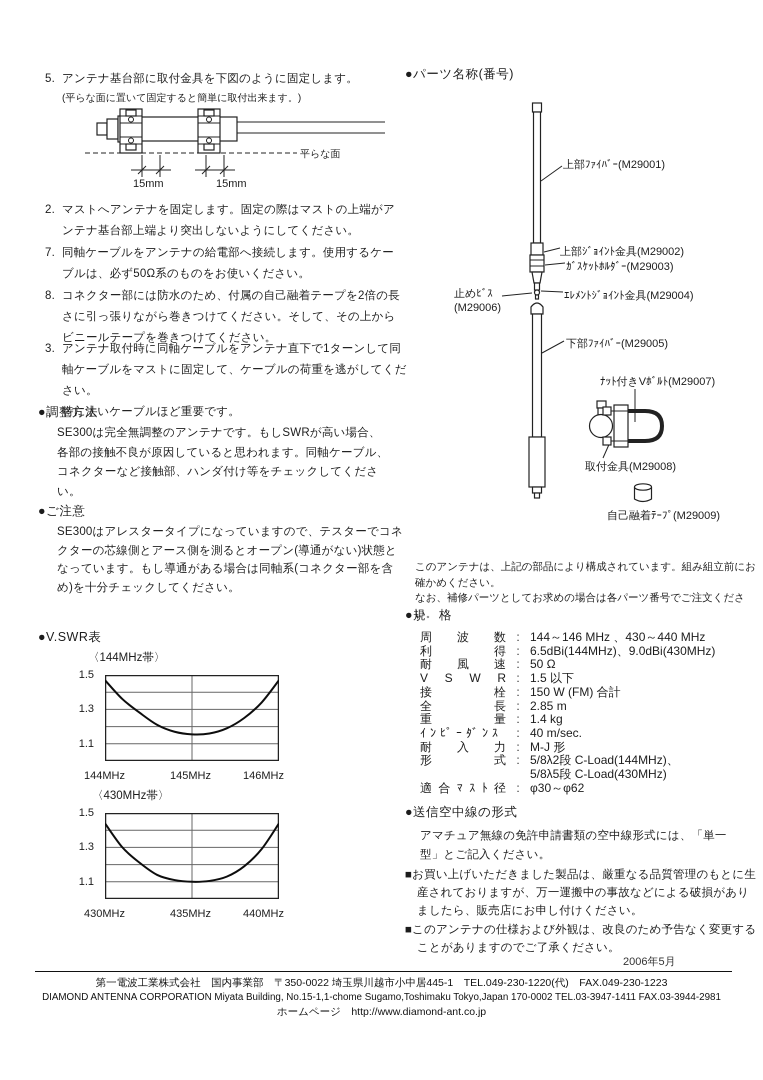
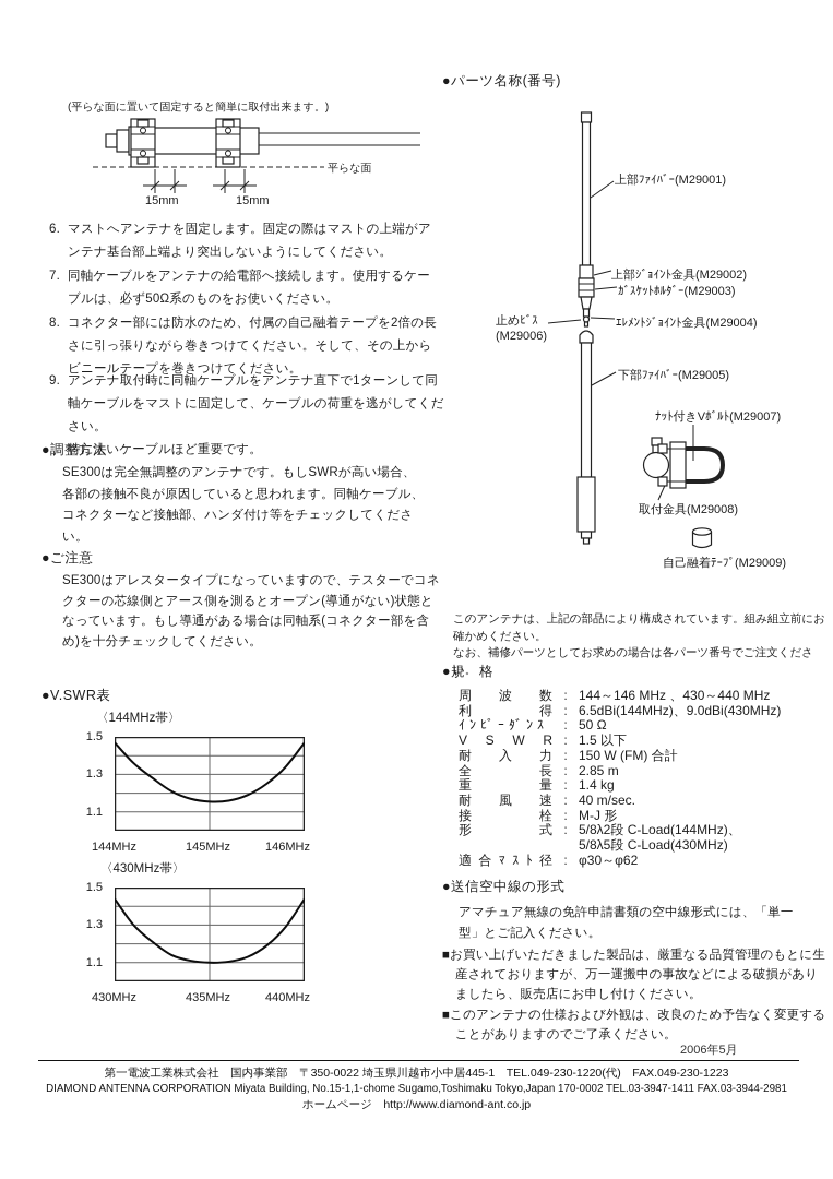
- 5.
- アンテナ基台部に取付金具を下図のように固定します。
  (平らな面に置いて固定すると簡単に取付出来ます。)
  平らな面
  15mm
  15mm
- 2.
+ 6.
  マストへアンテナを固定します。固定の際はマストの上端がアンテナ基台部上端より突出しないようにしてください。
  7.
  同軸ケーブルをアンテナの給電部へ接続します。使用するケーブルは、必ず50Ω系のものをお使いください。
  8.
  コネクター部には防水のため、付属の自己融着テープを2倍の長さに引っ張りながら巻きつけてください。そして、その上からビニールテープを巻きつけてください。
- 3.
+ 9.
  アンテナ取付時に同軸ケーブルをアンテナ直下で1ターンして同軸ケーブルをマストに固定して、ケーブルの荷重を逃がしてください。
  特に太いケーブルほど重要です。
  ●調整方法
  SE300は完全無調整のアンテナです。もしSWRが高い場合、各部の接触不良が原因していると思われます。同軸ケーブル、コネクターなど接触部、ハンダ付け等をチェックしてください。
  ●ご注意
  SE300はアレスタータイプになっていますので、テスターでコネクターの芯線側とアース側を測るとオープン(導通がない)状態となっています。もし導通がある場合は同軸系(コネクター部を含め)を十分チェックしてください。
  ●V.SWR表
  〈144MHz帯〉
  1.5
  1.3
  1.1
  144MHz
  145MHz
  146MHz
  〈430MHz帯〉
  1.5
  1.3
  1.1
  430MHz
  435MHz
  440MHz
  ●パーツ名称(番号)
  上部ﾌｧｲﾊﾞｰ(M29001)
  上部ｼﾞｮｲﾝﾄ金具(M29002)
  ｶﾞｽｹｯﾄﾎﾙﾀﾞｰ(M29003)
  ｴﾚﾒﾝﾄｼﾞｮｲﾝﾄ金具(M29004)
  止めﾋﾞｽ
  (M29006)
  下部ﾌｧｲﾊﾞｰ(M29005)
  ﾅｯﾄ付きVﾎﾞﾙﾄ(M29007)
  取付金具(M29008)
  自己融着ﾃｰﾌﾟ(M29009)
  このアンテナは、上記の部品により構成されています。組み組立前にお確かめください。
  なお、補修パーツとしてお求めの場合は各パーツ番号でご注文ください。
  ●規 格
  周 波 数
  :
  144～146 MHz 、430～440 MHz
  利 得
  :
  6.5dBi(144MHz)、9.0dBi(430MHz)
- 耐 風 速
+ ｲﾝﾋﾟｰﾀﾞﾝｽ
  :
  50 Ω
  V S W R
  :
  1.5 以下
- 接 栓
+ 耐 入 力
  :
  150 W (FM) 合計
  全 長
  :
  2.85 m
  重 量
  :
  1.4 kg
- ｲﾝﾋﾟｰﾀﾞﾝｽ
+ 耐 風 速
  :
  40 m/sec.
- 耐 入 力
+ 接 栓
  :
  M-J 形
  形 式
  :
  5/8λ2段 C-Load(144MHz)、
  5/8λ5段 C-Load(430MHz)
  適合ﾏｽﾄ径
  :
  φ30～φ62
  ●送信空中線の形式
  アマチュア無線の免許申請書類の空中線形式には、「単一型」とご記入ください。
  ■お買い上げいただきました製品は、厳重なる品質管理のもとに生産されておりますが、万一運搬中の事故などによる破損がありましたら、販売店にお申し付けください。
  ■このアンテナの仕様および外観は、改良のため予告なく変更することがありますのでご了承ください。
  2006年5月
  第一電波工業株式会社 国内事業部 〒350-0022 埼玉県川越市小中居445-1 TEL.049-230-1220(代) FAX.049-230-1223
  DIAMOND ANTENNA CORPORATION Miyata Building, No.15-1,1-chome Sugamo,Toshimaku Tokyo,Japan 170-0002 TEL.03-3947-1411 FAX.03-3944-2981
  ホームページ http://www.diamond-ant.co.jp
